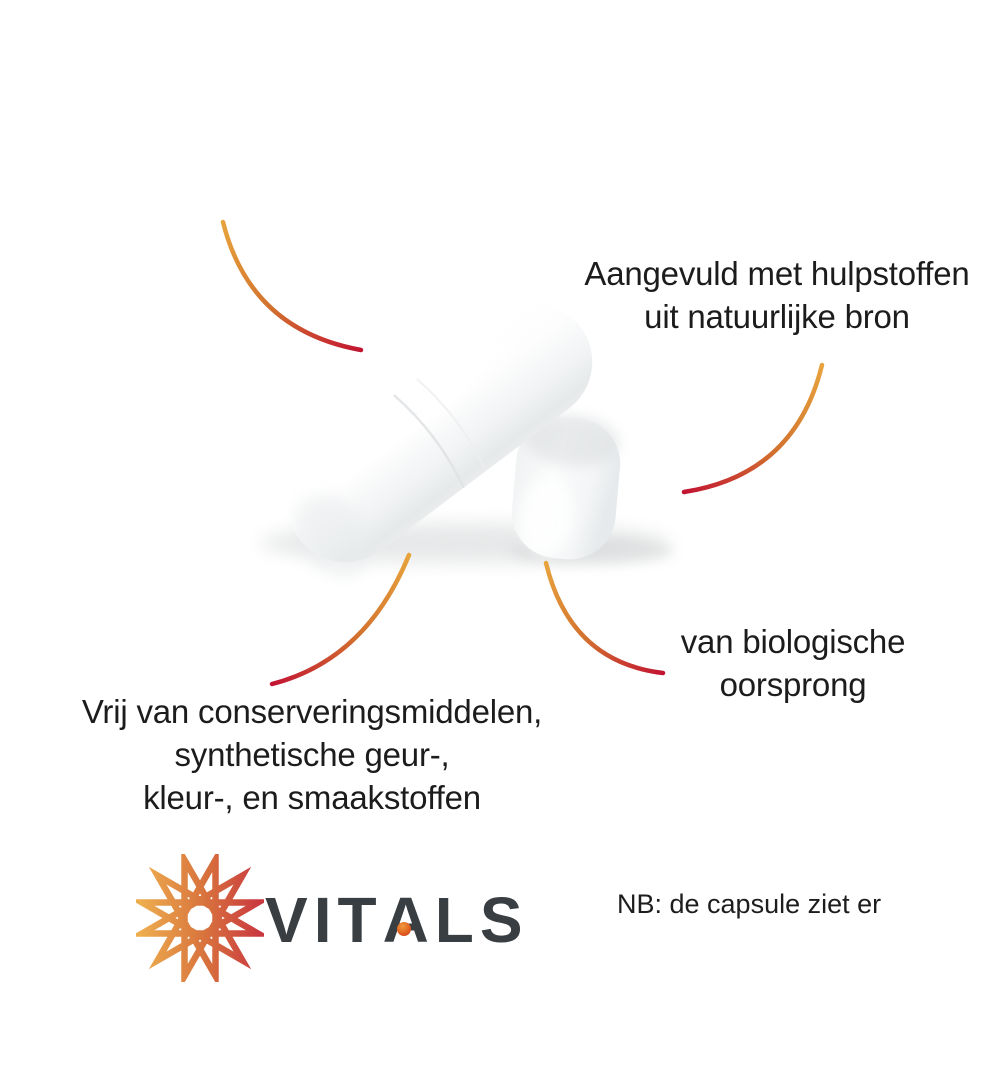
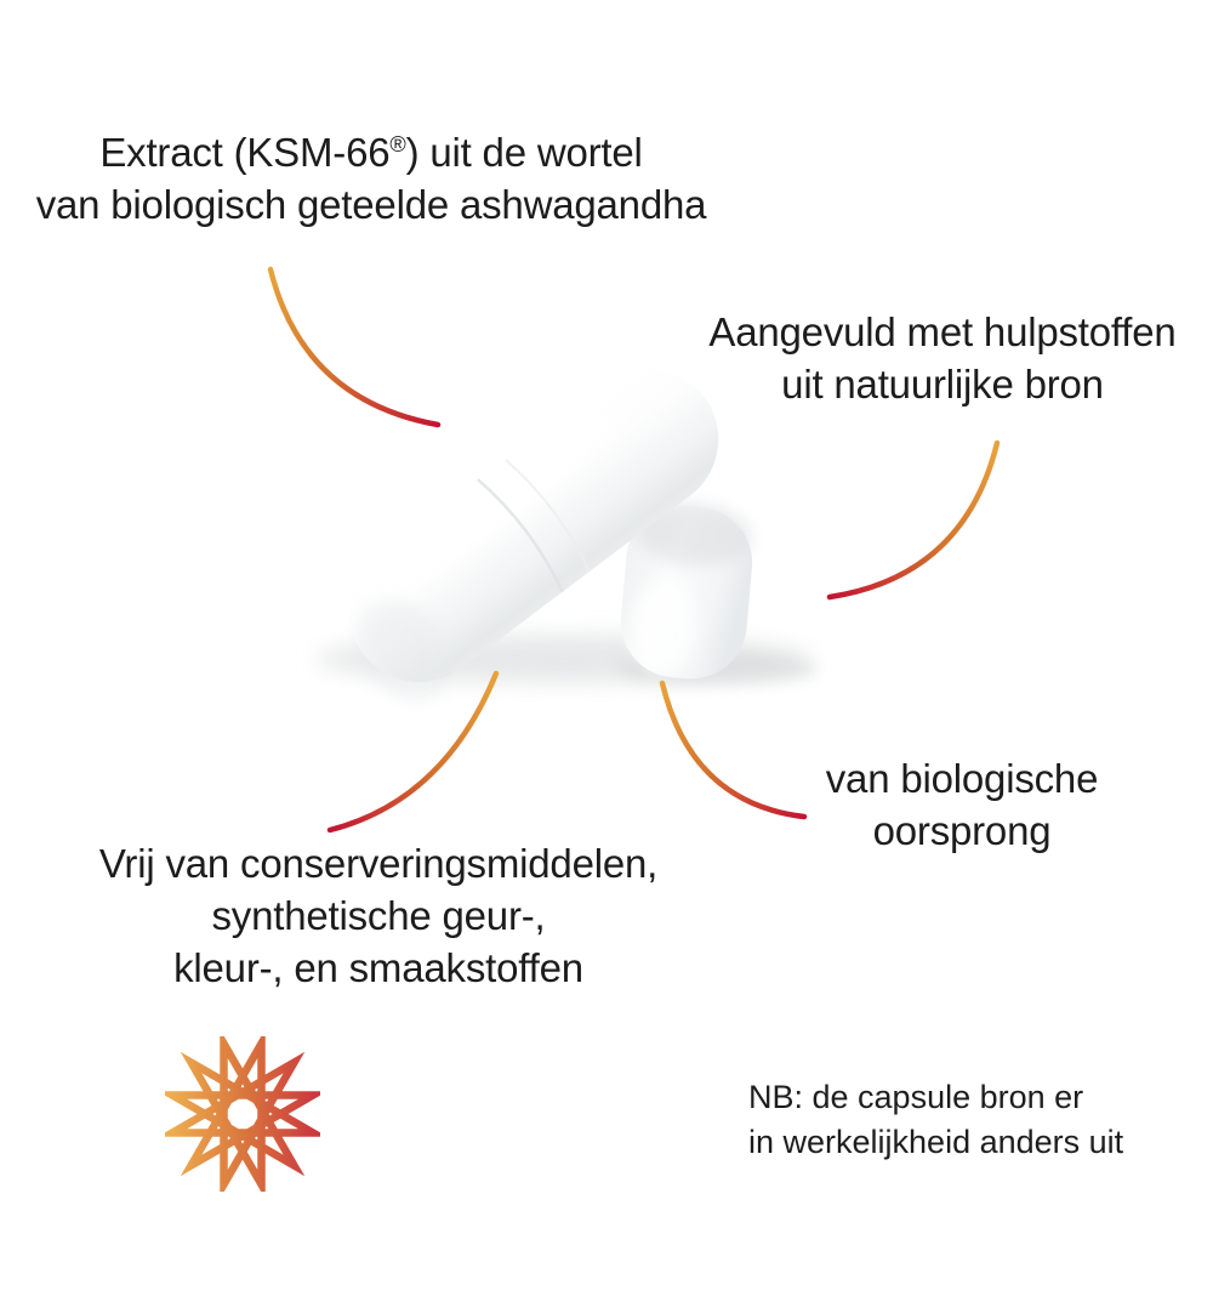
+ Extract (KSM-66®) uit de wortel
+ van biologisch geteelde ashwagandha
  Aangevuld met hulpstoffen
  uit natuurlijke bron
  van biologische
  oorsprong
  Vrij van conserveringsmiddelen,
  synthetische geur-,
  kleur-, en smaakstoffen
- VITALS
- NB: de capsule ziet er
+ NB: de capsule bron er
+ in werkelijkheid anders uit
